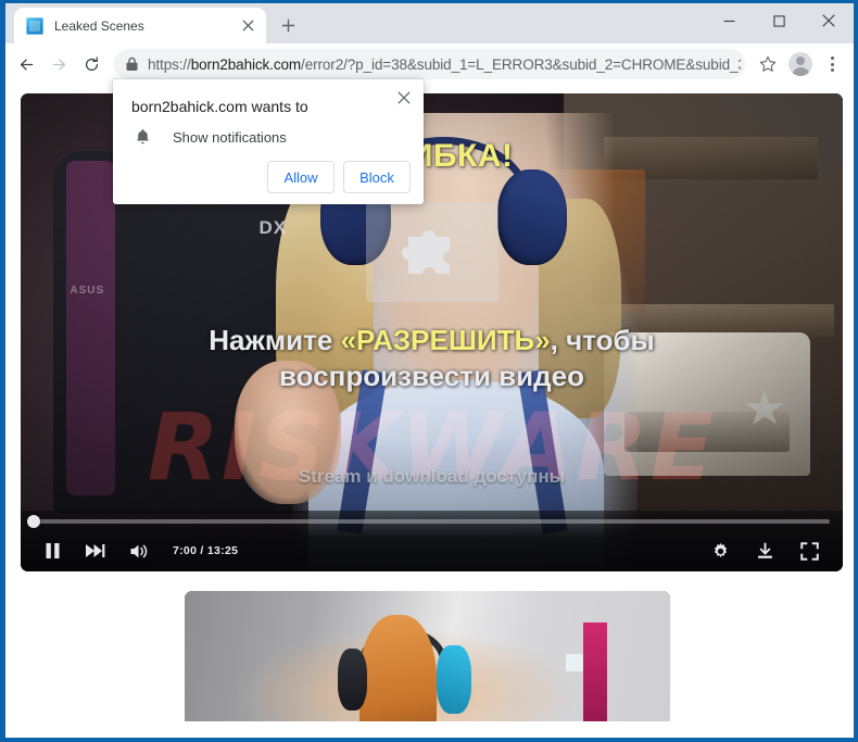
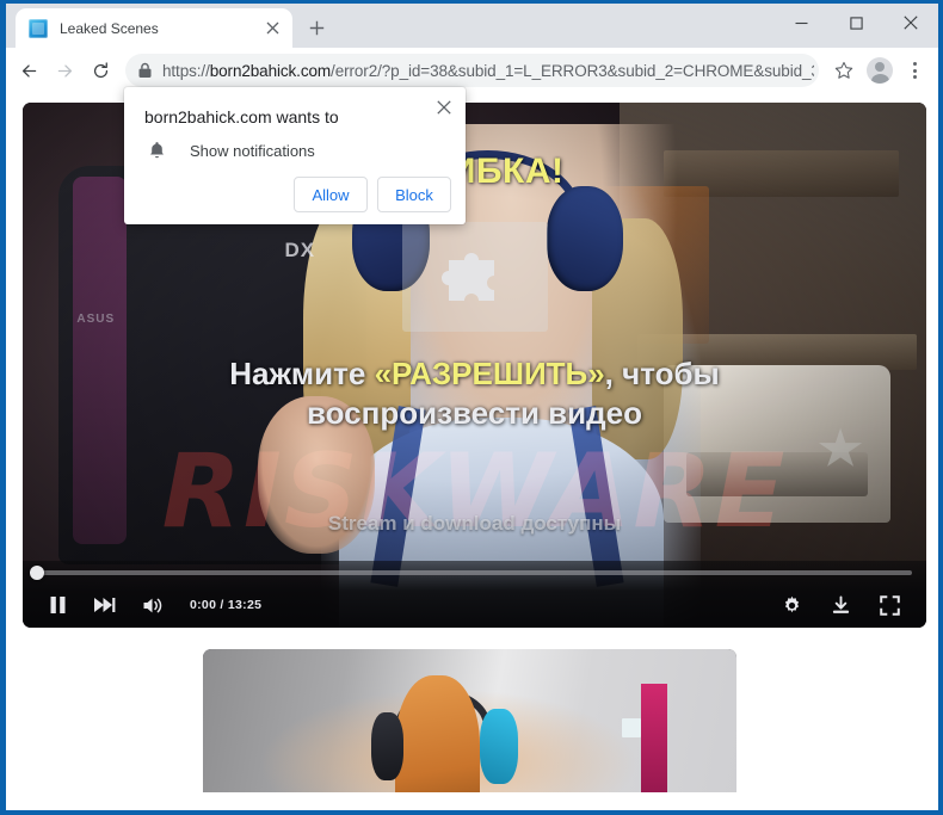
  Leaked Scenes
  https://born2bahick.com/error2/?p_id=38&subid_1=L_ERROR3&subid_2=CHROME&subid_
  RISKWARE
  Нажмите «РАЗРЕШИТЬ», чтобы
  воспроизвести видео
  Stream и download доступны
- 7:00 / 13:25
+ 0:00 / 13:25
  born2bahick.com wants to
  Show notifications
  Allow
  Block
